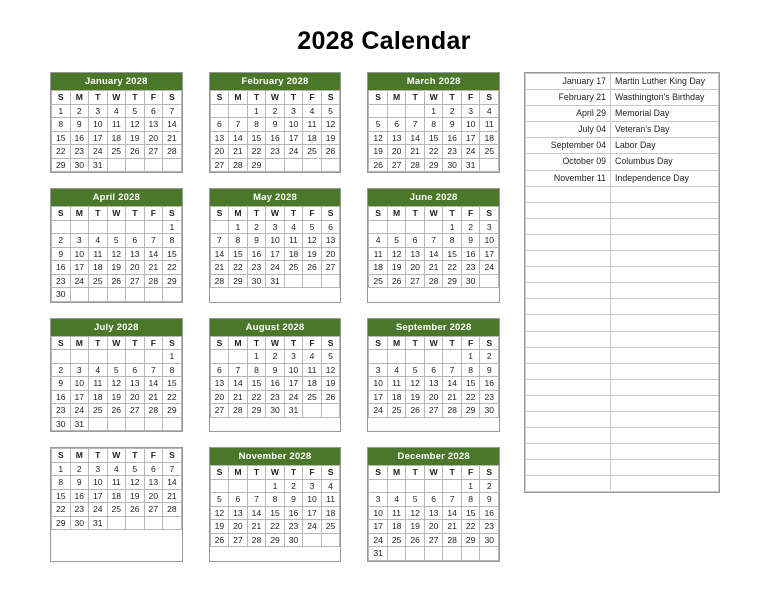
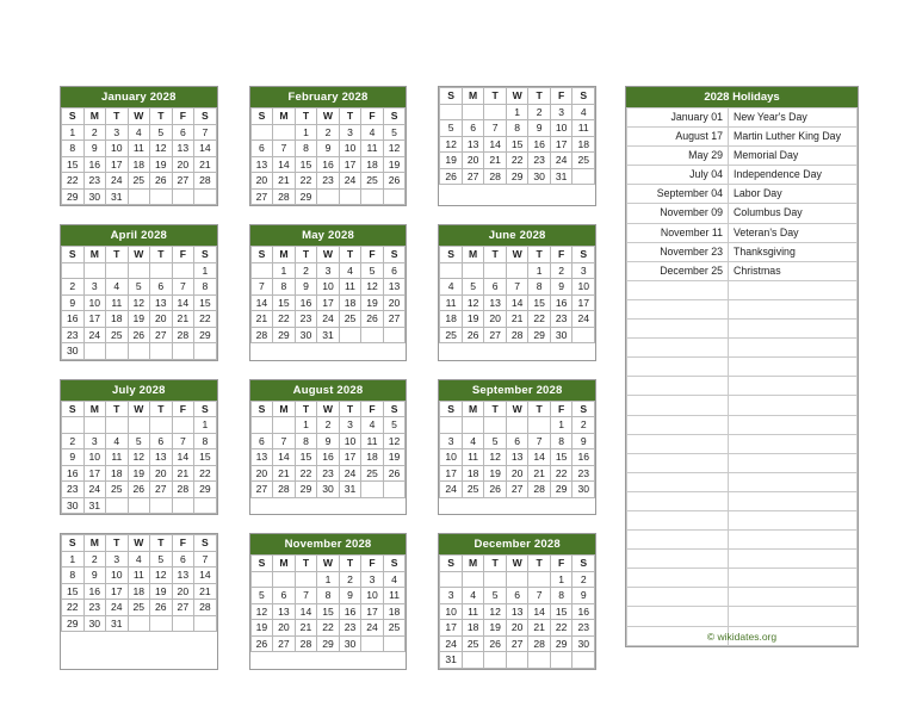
- 2028 Calendar
  January 2028
  S	M	T	W	T	F	S
  1	2	3	4	5	6	7
  8	9	10	11	12	13	14
  15	16	17	18	19	20	21
  22	23	24	25	26	27	28
  29	30	31
  February 2028
  S	M	T	W	T	F	S
  		1	2	3	4	5
  6	7	8	9	10	11	12
  13	14	15	16	17	18	19
  20	21	22	23	24	25	26
  27	28	29
- March 2028
  S	M	T	W	T	F	S
  			1	2	3	4
  5	6	7	8	9	10	11
  12	13	14	15	16	17	18
  19	20	21	22	23	24	25
  26	27	28	29	30	31
  April 2028
  S	M	T	W	T	F	S
  						1
  2	3	4	5	6	7	8
  9	10	11	12	13	14	15
  16	17	18	19	20	21	22
  23	24	25	26	27	28	29
  30
  May 2028
  S	M	T	W	T	F	S
  	1	2	3	4	5	6
  7	8	9	10	11	12	13
  14	15	16	17	18	19	20
  21	22	23	24	25	26	27
  28	29	30	31
  June 2028
  S	M	T	W	T	F	S
  				1	2	3
  4	5	6	7	8	9	10
  11	12	13	14	15	16	17
  18	19	20	21	22	23	24
  25	26	27	28	29	30
  July 2028
  S	M	T	W	T	F	S
  						1
  2	3	4	5	6	7	8
  9	10	11	12	13	14	15
  16	17	18	19	20	21	22
  23	24	25	26	27	28	29
  30	31
  August 2028
  S	M	T	W	T	F	S
  		1	2	3	4	5
  6	7	8	9	10	11	12
  13	14	15	16	17	18	19
  20	21	22	23	24	25	26
  27	28	29	30	31
  September 2028
  S	M	T	W	T	F	S
  					1	2
  3	4	5	6	7	8	9
  10	11	12	13	14	15	16
  17	18	19	20	21	22	23
  24	25	26	27	28	29	30
  S	M	T	W	T	F	S
  1	2	3	4	5	6	7
  8	9	10	11	12	13	14
  15	16	17	18	19	20	21
  22	23	24	25	26	27	28
  29	30	31
  November 2028
  S	M	T	W	T	F	S
  			1	2	3	4
  5	6	7	8	9	10	11
  12	13	14	15	16	17	18
  19	20	21	22	23	24	25
  26	27	28	29	30
  December 2028
  S	M	T	W	T	F	S
  					1	2
  3	4	5	6	7	8	9
  10	11	12	13	14	15	16
  17	18	19	20	21	22	23
  24	25	26	27	28	29	30
  31
+ 2028 Holidays
+ January 01	New Year's Day
- January 17	Martin Luther King Day
+ August 17	Martin Luther King Day
- February 21	Wasthington's Birthday
- April 29	Memorial Day
+ May 29	Memorial Day
- July 04	Veteran's Day
+ July 04	Independence Day
  September 04	Labor Day
- October 09	Columbus Day
+ November 09	Columbus Day
- November 11	Independence Day
+ November 11	Veteran's Day
+ November 23	Thanksgiving
+ December 25	Christmas
+ © wikidates.org
